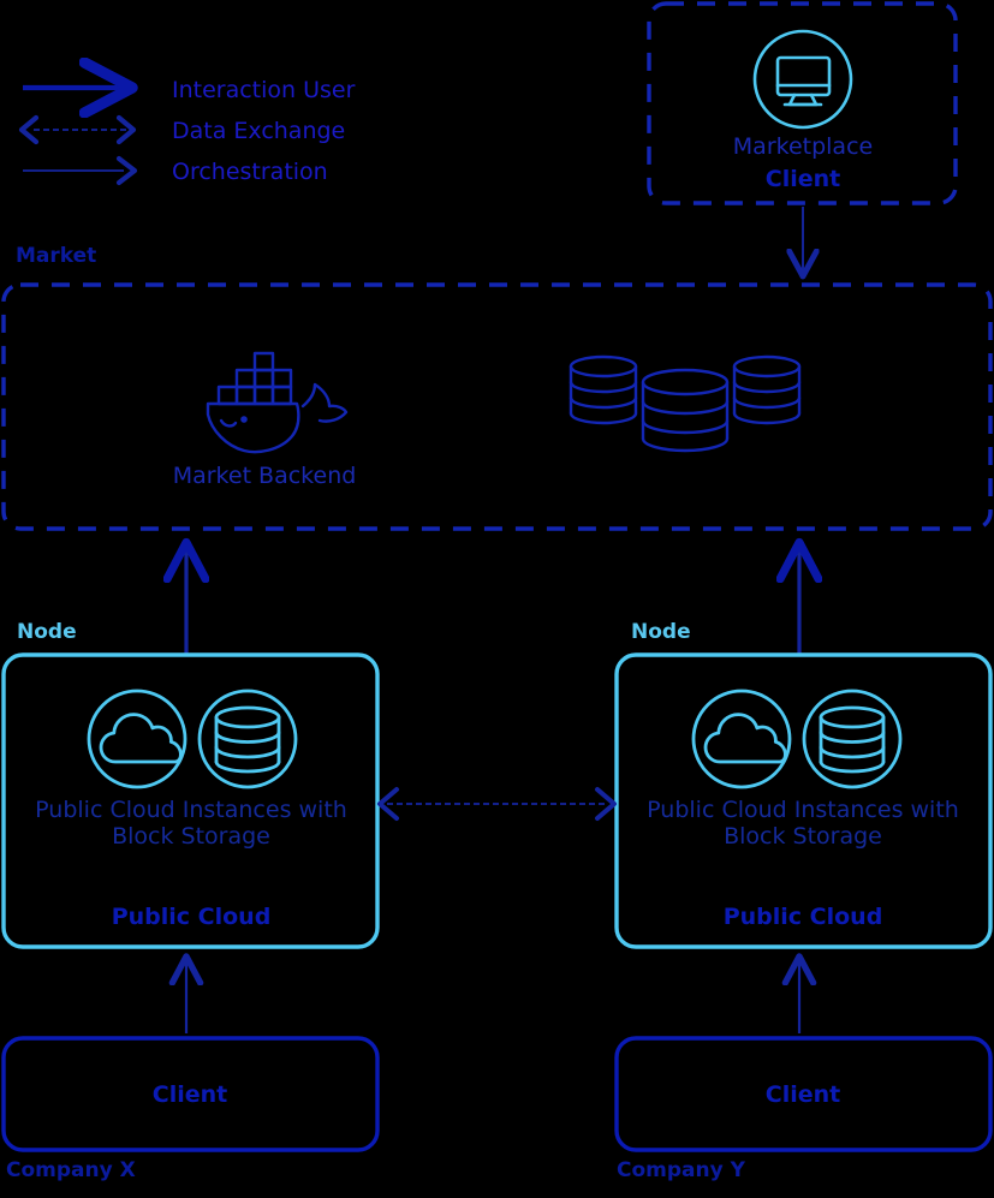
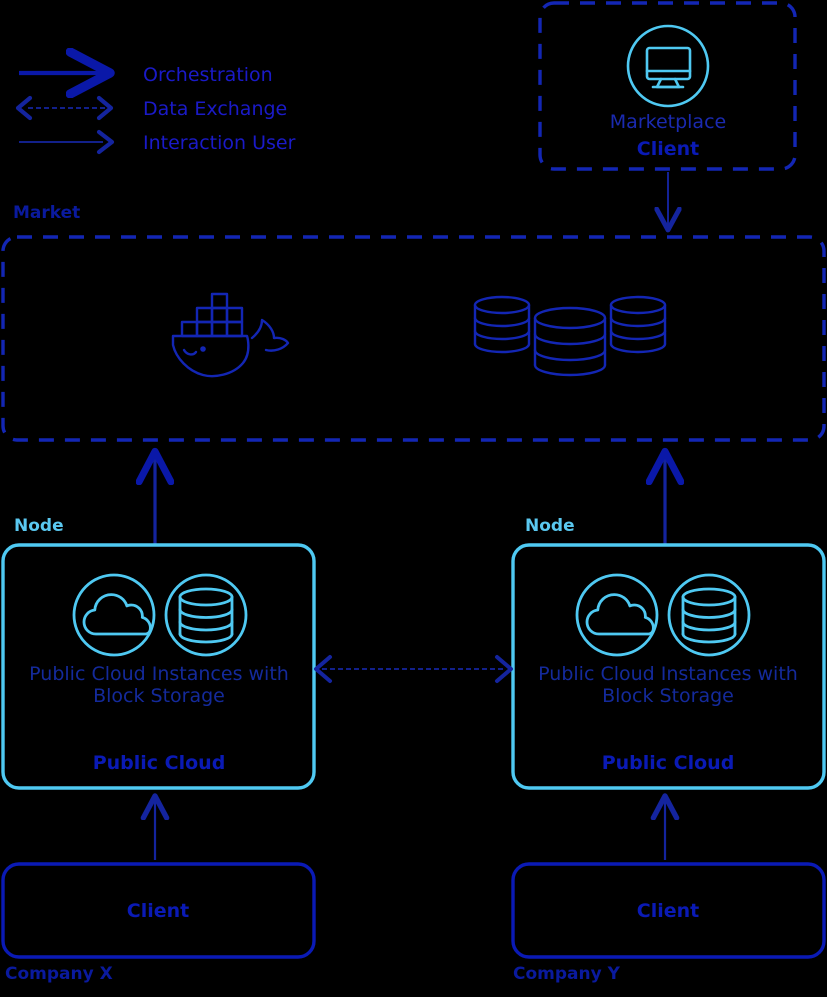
- Interaction User
+ Orchestration
  Data Exchange
- Orchestration
+ Interaction User
  Marketplace
  Client
  Market
- Market Backend
  Node
  Node
  Public Cloud Instances with Block Storage
  Public Cloud Instances with Block Storage
  Public Cloud
  Public Cloud
  Client
  Client
  Company X
  Company Y
